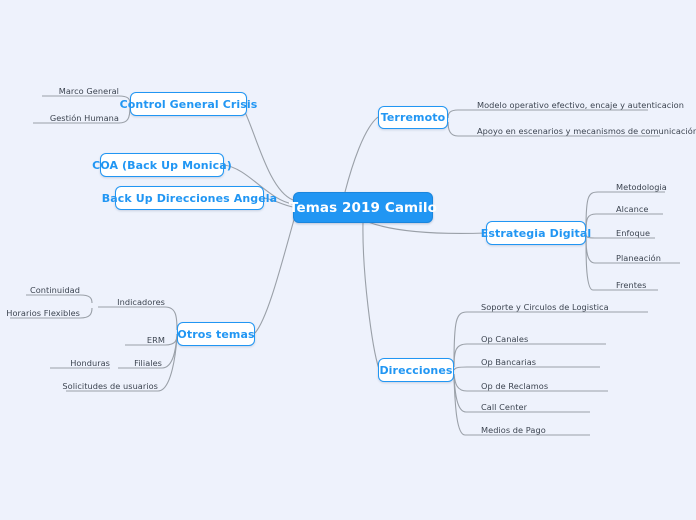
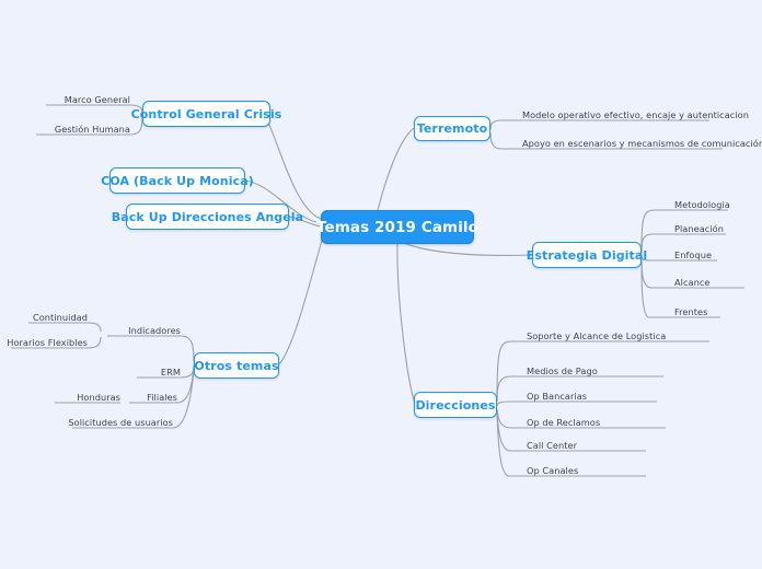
  Temas 2019 Camilo
  Control General Crisis
  COA (Back Up Monica)
  Back Up Direcciones Angela
  Otros temas
  Terremoto
  Estrategia Digital
  Direcciones
  Marco General
  Gestión Humana
  Continuidad
  Horarios Flexibles
  Indicadores
  ERM
  Filiales
  Honduras
  Solicitudes de usuarios
  Modelo operativo efectivo, encaje y autenticacion
  Apoyo en escenarios y mecanismos de comunicación
  Metodologia
- Alcance
+ Planeación
  Enfoque
- Planeación
+ Alcance
  Frentes
- Soporte y Circulos de Logistica
+ Soporte y Alcance de Logistica
- Op Canales
+ Medios de Pago
  Op Bancarias
  Op de Reclamos
  Call Center
- Medios de Pago
+ Op Canales
